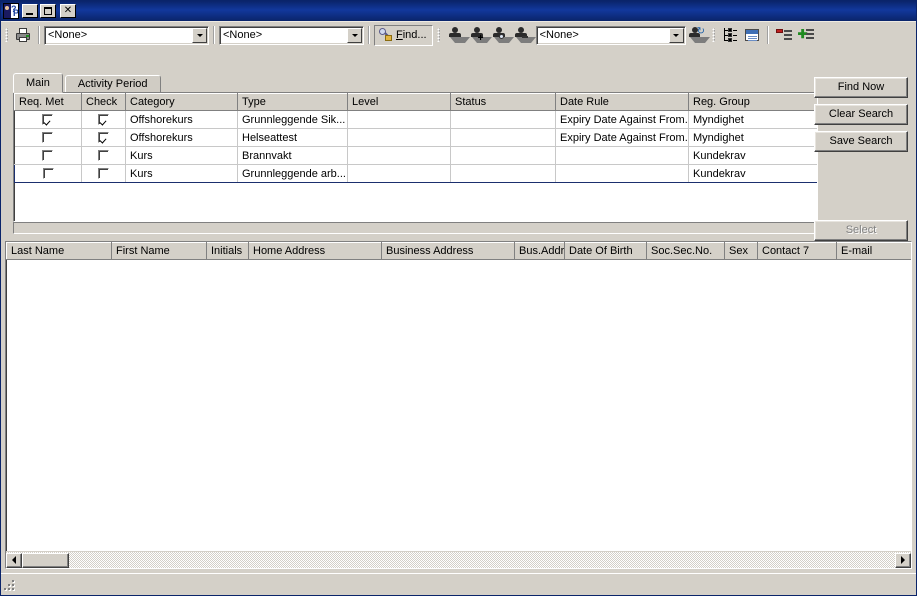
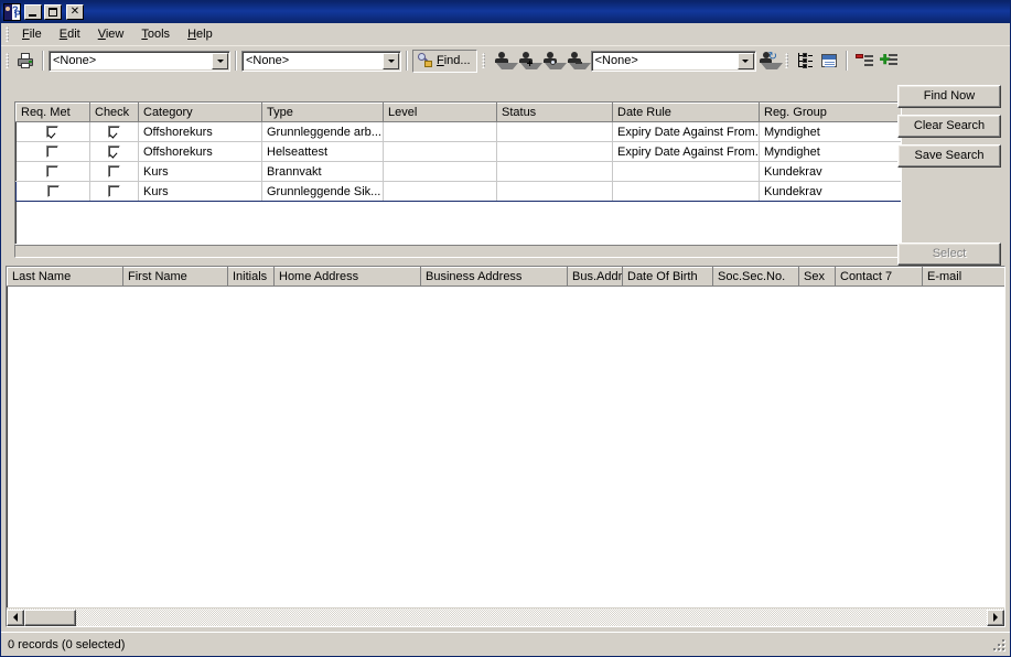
  ?
  P
  ✕
+ File
+ Edit
+ View
+ Tools
+ Help
  <None>
  <None>
  Find...
  +
  <None>
  ↻
  ✚
- Main
- Activity Period
  Req. Met	Check	Category	Type	Level	Status	Date Rule	Reg. Group
- 		Offshorekurs	Grunnleggende Sik...			Expiry Date Against From.	Myndighet
+ 		Offshorekurs	Grunnleggende arb...			Expiry Date Against From.	Myndighet
  		Offshorekurs	Helseattest			Expiry Date Against From.	Myndighet
  		Kurs	Brannvakt				Kundekrav
- 		Kurs	Grunnleggende arb...				Kundekrav
+ 		Kurs	Grunnleggende Sik...				Kundekrav
  Find Now
  Clear Search
  Save Search
  Select
  Last Name	First Name	Initials	Home Address	Business Address	Bus.Addr	Date Of Birth	Soc.Sec.No.	Sex	Contact 7	E-mail
+ 0 records (0 selected)
